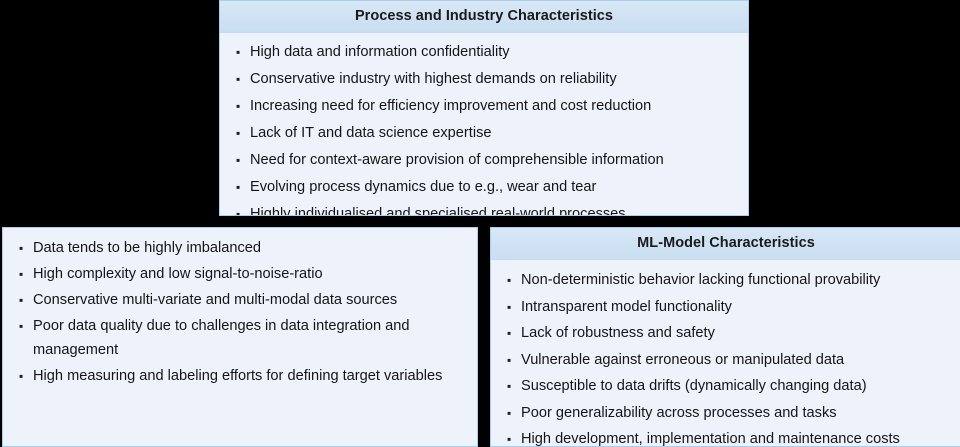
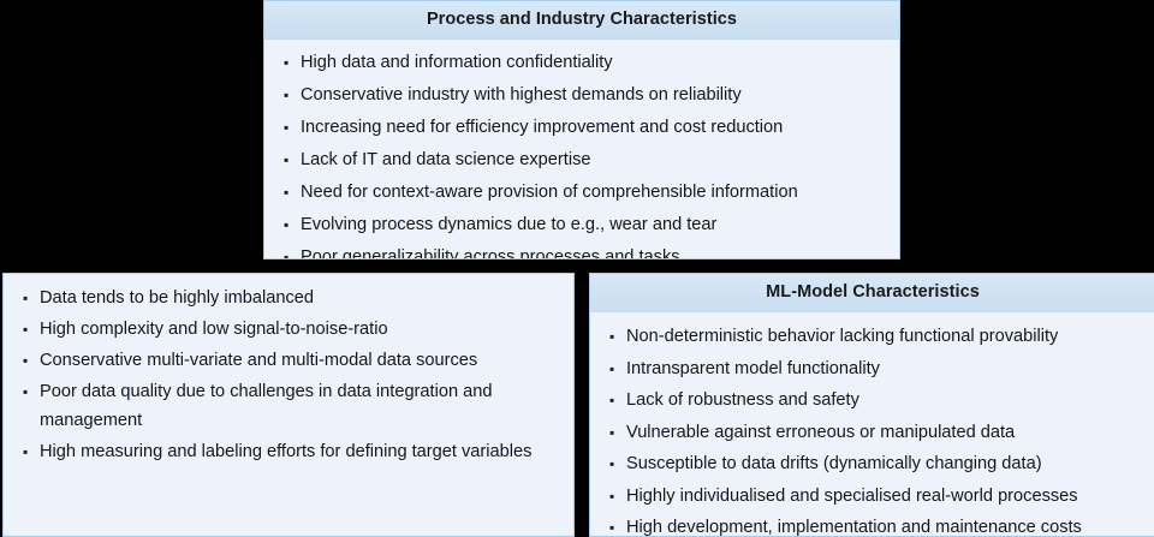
  Process and Industry Characteristics
  ▪
  High data and information confidentiality
  ▪
  Conservative industry with highest demands on reliability
  ▪
  Increasing need for efficiency improvement and cost reduction
  ▪
  Lack of IT and data science expertise
  ▪
  Need for context-aware provision of comprehensible information
  ▪
  Evolving process dynamics due to e.g., wear and tear
  ▪
- Highly individualised and specialised real-world processes
+ Poor generalizability across processes and tasks
  ▪
  Data tends to be highly imbalanced
  ▪
  High complexity and low signal-to-noise-ratio
  ▪
  Conservative multi-variate and multi-modal data sources
  ▪
  Poor data quality due to challenges in data integration and management
  ▪
  High measuring and labeling efforts for defining target variables
  ML-Model Characteristics
  ▪
  Non-deterministic behavior lacking functional provability
  ▪
  Intransparent model functionality
  ▪
  Lack of robustness and safety
  ▪
  Vulnerable against erroneous or manipulated data
  ▪
  Susceptible to data drifts (dynamically changing data)
  ▪
- Poor generalizability across processes and tasks
+ Highly individualised and specialised real-world processes
  ▪
  High development, implementation and maintenance costs
